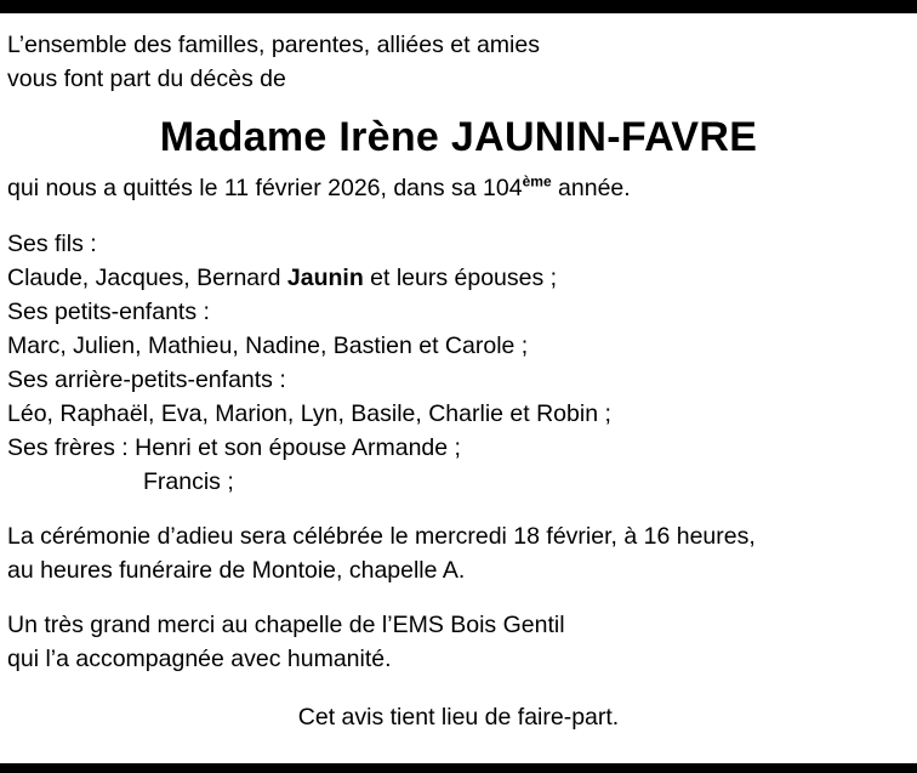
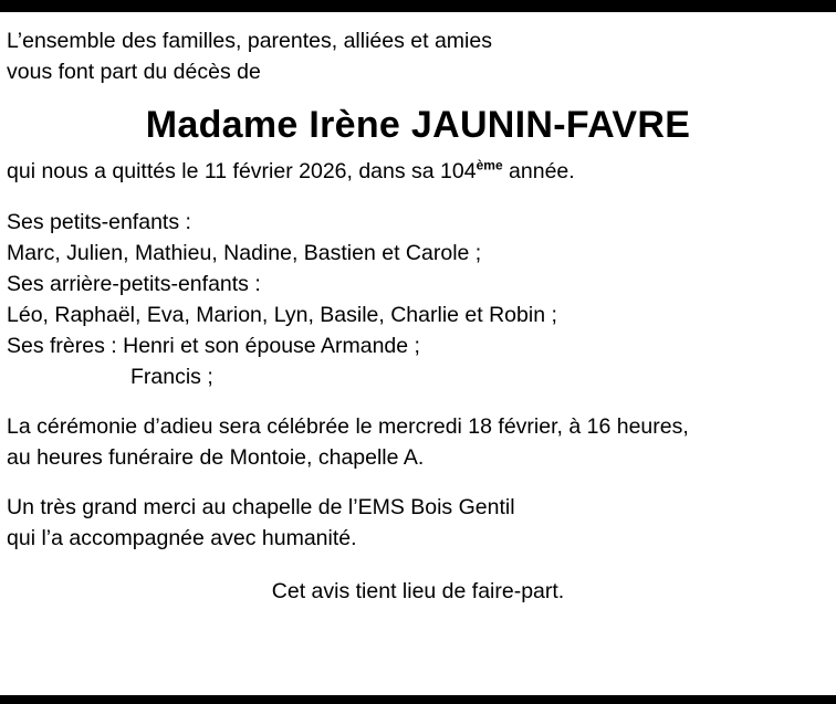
  L’ensemble des familles, parentes, alliées et amies
  vous font part du décès de
  Madame Irène JAUNIN-FAVRE
  qui nous a quittés le 11 février 2026, dans sa 104ème année.
- Ses fils :
- Claude, Jacques, Bernard Jaunin et leurs épouses ;
  Ses petits-enfants :
  Marc, Julien, Mathieu, Nadine, Bastien et Carole ;
  Ses arrière-petits-enfants :
  Léo, Raphaël, Eva, Marion, Lyn, Basile, Charlie et Robin ;
  Ses frères : Henri et son épouse Armande ;
  Francis ;
  La cérémonie d’adieu sera célébrée le mercredi 18 février, à 16 heures,
  au heures funéraire de Montoie, chapelle A.
  Un très grand merci au chapelle de l’EMS Bois Gentil
  qui l’a accompagnée avec humanité.
  Cet avis tient lieu de faire-part.
